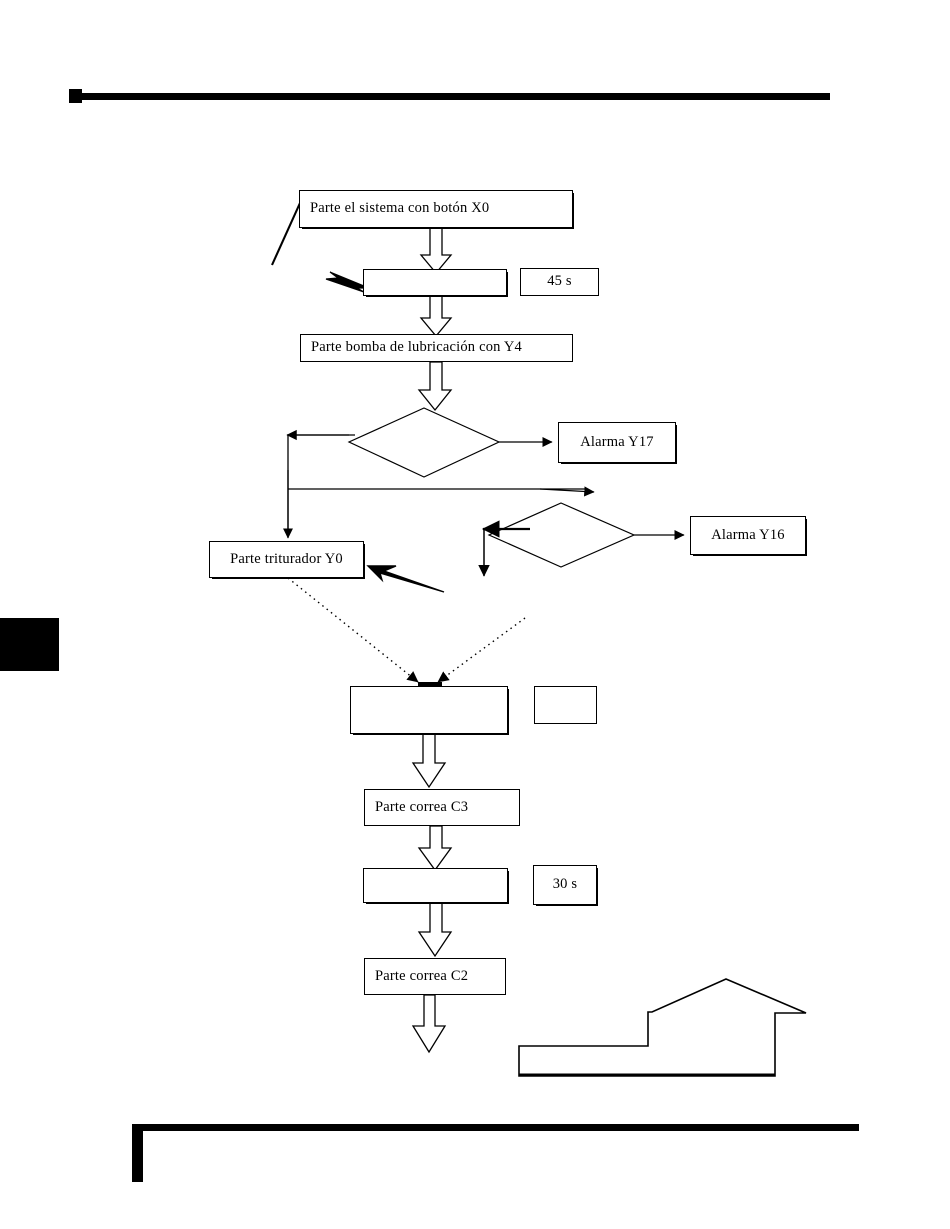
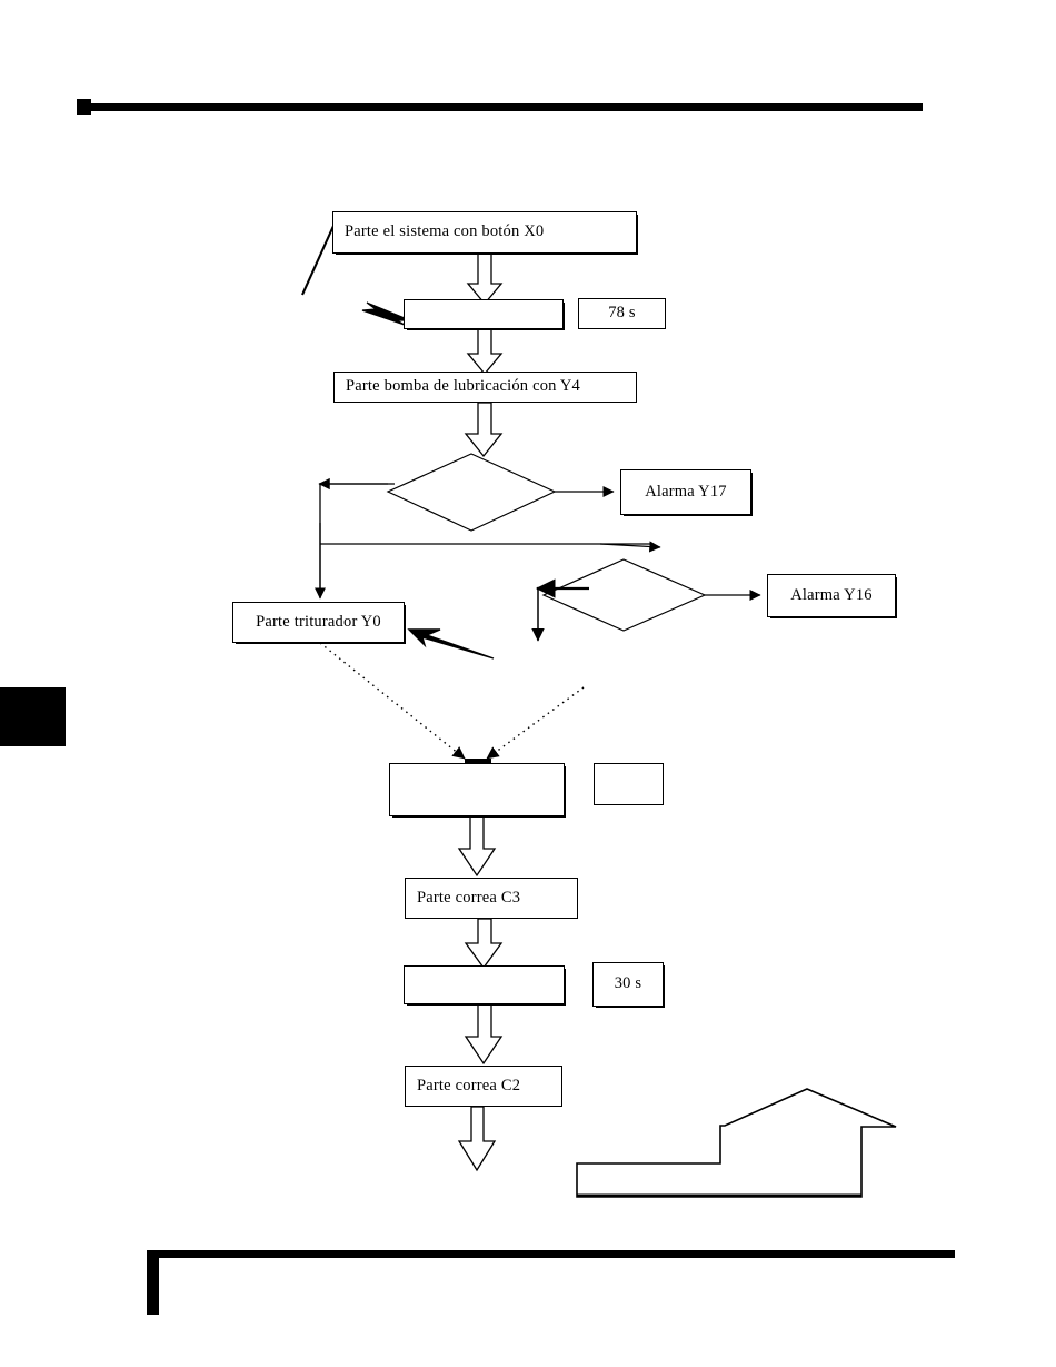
  Parte el sistema con botón X0
- 45 s
+ 78 s
  Parte bomba de lubricación con Y4
  Alarma Y17
  Alarma Y16
  Parte triturador Y0
  Parte correa C3
  30 s
  Parte correa C2
